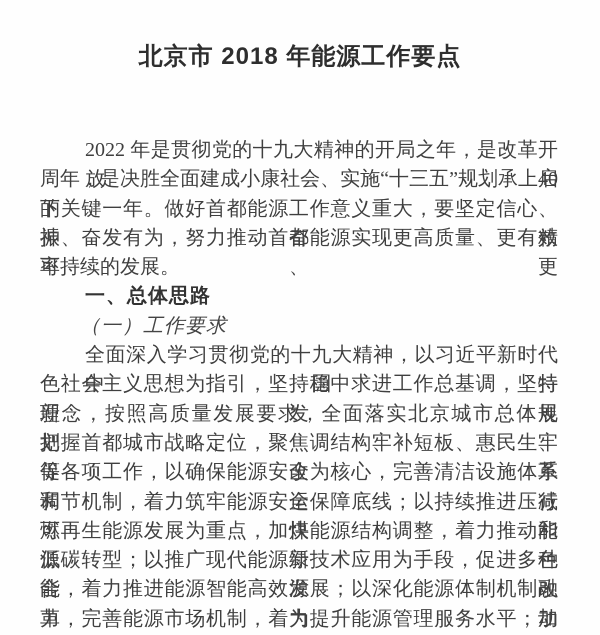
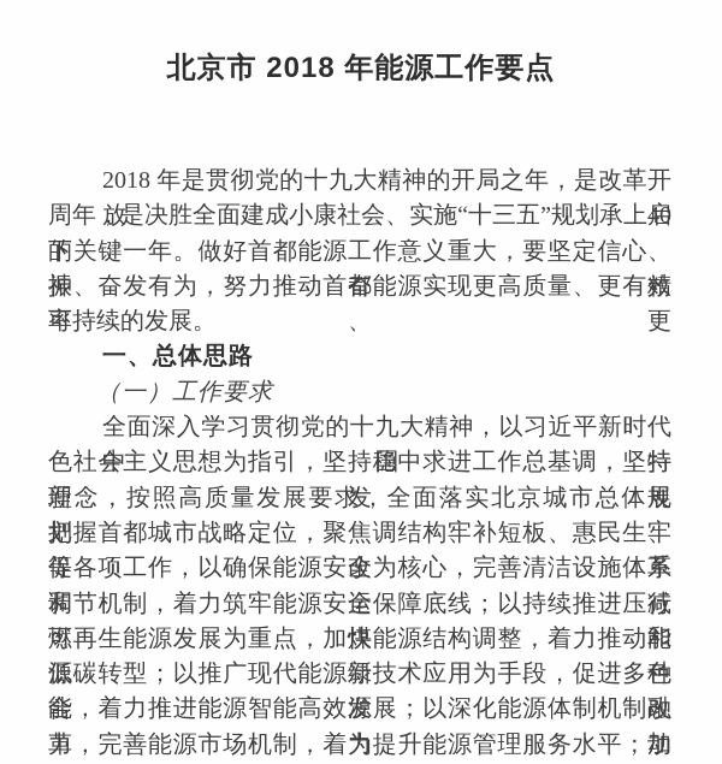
  北京市 2018 年能源工作要点
- 2022 年是贯彻党的十九大精神的开局之年，是改革开放 40
+ 2018 年是贯彻党的十九大精神的开局之年，是改革开放 40
  周年，是决胜全面建成小康社会、实施“十三五”规划承上启下
  的关键一年。做好首都能源工作意义重大，要坚定信心、振奋精
  神、奋发有为，努力推动首都能源实现更高质量、更有效率、更
  可持续的发展。
  一、总体思路
  （一）工作要求
  全面深入学习贯彻党的十九大精神，以习近平新时代中国特
  色社会主义思想为指引，坚持稳中求进工作总基调，坚持新发展
  理念，按照高质量发展要求，全面落实北京城市总体规划，牢牢
  把握首都城市战略定位，聚焦调结构、补短板、惠民生、促改革
  等各项工作，以确保能源安全为核心，完善清洁设施体系和运行
  调节机制，着力筑牢能源安全保障底线；以持续推进压减燃煤和
  可再生能源发展为重点，加快能源结构调整，着力推动能源绿色
  低碳转型；以推广现代能源新技术应用为手段，促进多种能源融
  合，着力推进能源智能高效发展；以深化能源体制机制改革为动
  力，完善能源市场机制，着力提升能源管理服务水平；加
